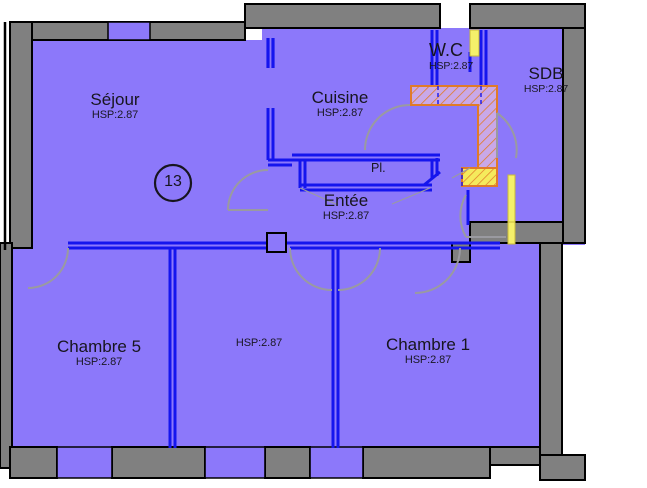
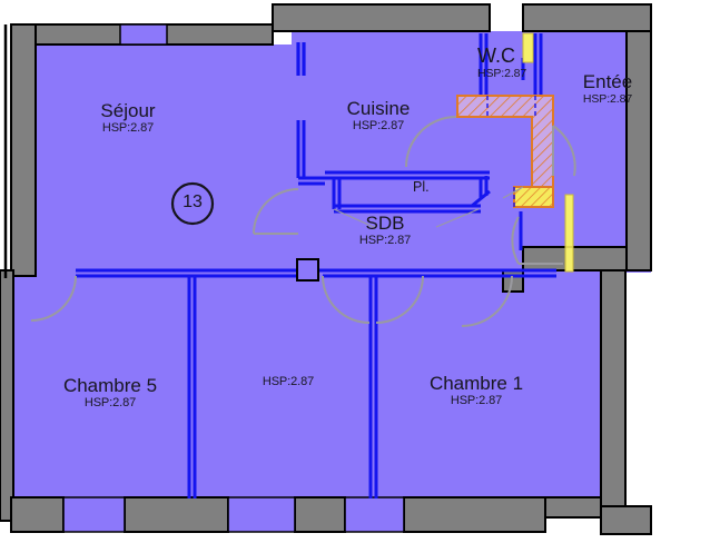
  Séjour
  HSP:2.87
  Cuisine
  HSP:2.87
  W.C
  HSP:2.87
- SDB
+ Entée
  HSP:2.87
- Entée
+ SDB
  HSP:2.87
  Chambre 5
  HSP:2.87
  HSP:2.87
  Chambre 1
  HSP:2.87
  Pl.
  13
